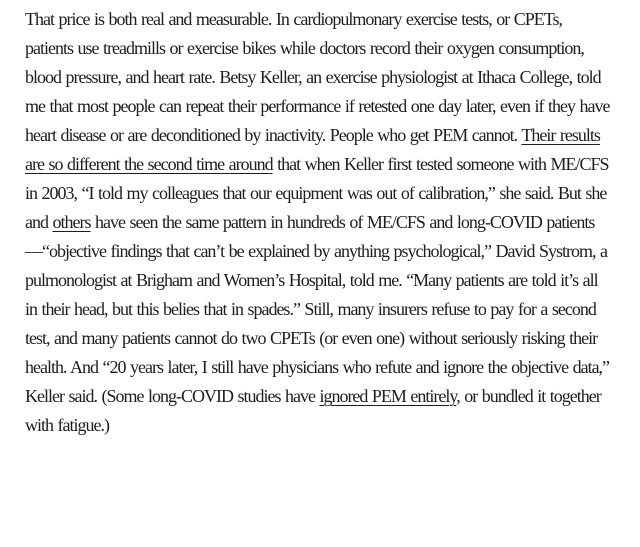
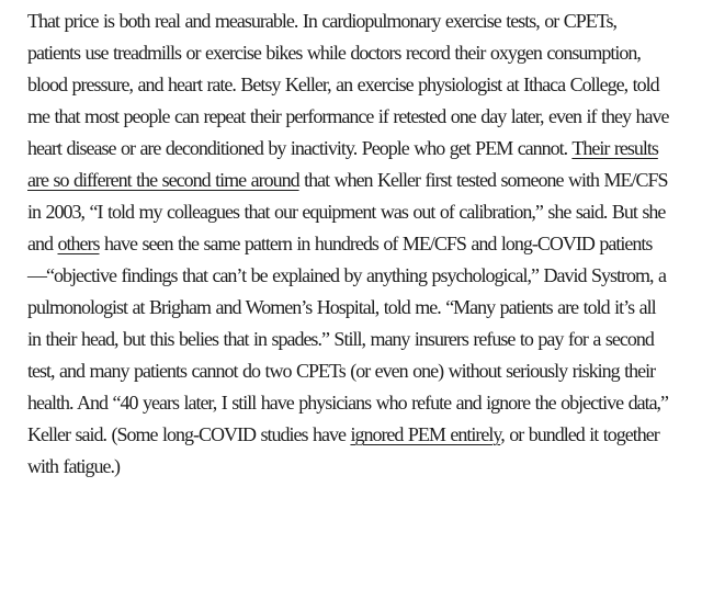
- That price is both real and measurable. In cardiopulmonary exercise tests, or CPETs, patients use treadmills or exercise bikes while doctors record their oxygen consumption, blood pressure, and heart rate. Betsy Keller, an exercise physiologist at Ithaca College, told me that most people can repeat their performance if retested one day later, even if they have heart disease or are deconditioned by inactivity. People who get PEM cannot. Their results are so different the second time around that when Keller first tested someone with ME/CFS in 2003, “I told my colleagues that our equipment was out of calibration,” she said. But she and others have seen the same pattern in hundreds of ME/CFS and long-COVID patients—“objective findings that can’t be explained by anything psychological,” David Systrom, a pulmonologist at Brigham and Women’s Hospital, told me. “Many patients are told it’s all in their head, but this belies that in spades.” Still, many insurers refuse to pay for a second test, and many patients cannot do two CPETs (or even one) without seriously risking their health. And “20 years later, I still have physicians who refute and ignore the objective data,” Keller said. (Some long-COVID studies have ignored PEM entirely, or bundled it together with fatigue.)
+ That price is both real and measurable. In cardiopulmonary exercise tests, or CPETs, patients use treadmills or exercise bikes while doctors record their oxygen consumption, blood pressure, and heart rate. Betsy Keller, an exercise physiologist at Ithaca College, told me that most people can repeat their performance if retested one day later, even if they have heart disease or are deconditioned by inactivity. People who get PEM cannot. Their results are so different the second time around that when Keller first tested someone with ME/CFS in 2003, “I told my colleagues that our equipment was out of calibration,” she said. But she and others have seen the same pattern in hundreds of ME/CFS and long-COVID patients—“objective findings that can’t be explained by anything psychological,” David Systrom, a pulmonologist at Brigham and Women’s Hospital, told me. “Many patients are told it’s all in their head, but this belies that in spades.” Still, many insurers refuse to pay for a second test, and many patients cannot do two CPETs (or even one) without seriously risking their health. And “40 years later, I still have physicians who refute and ignore the objective data,” Keller said. (Some long-COVID studies have ignored PEM entirely, or bundled it together with fatigue.)
